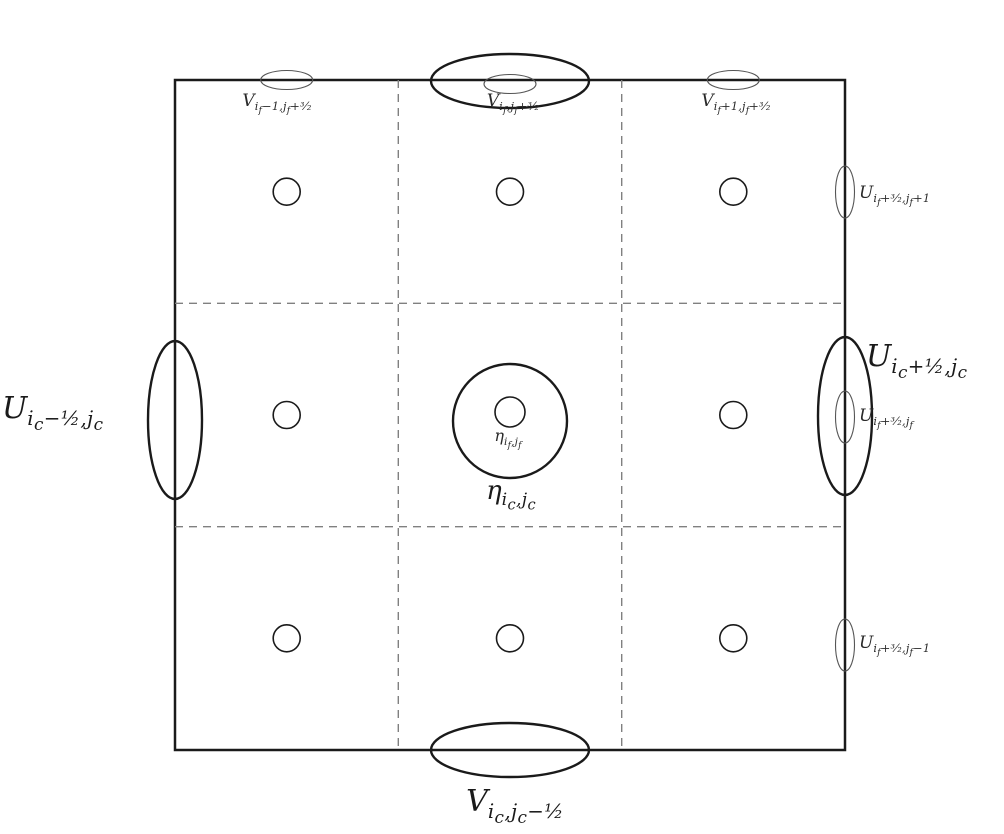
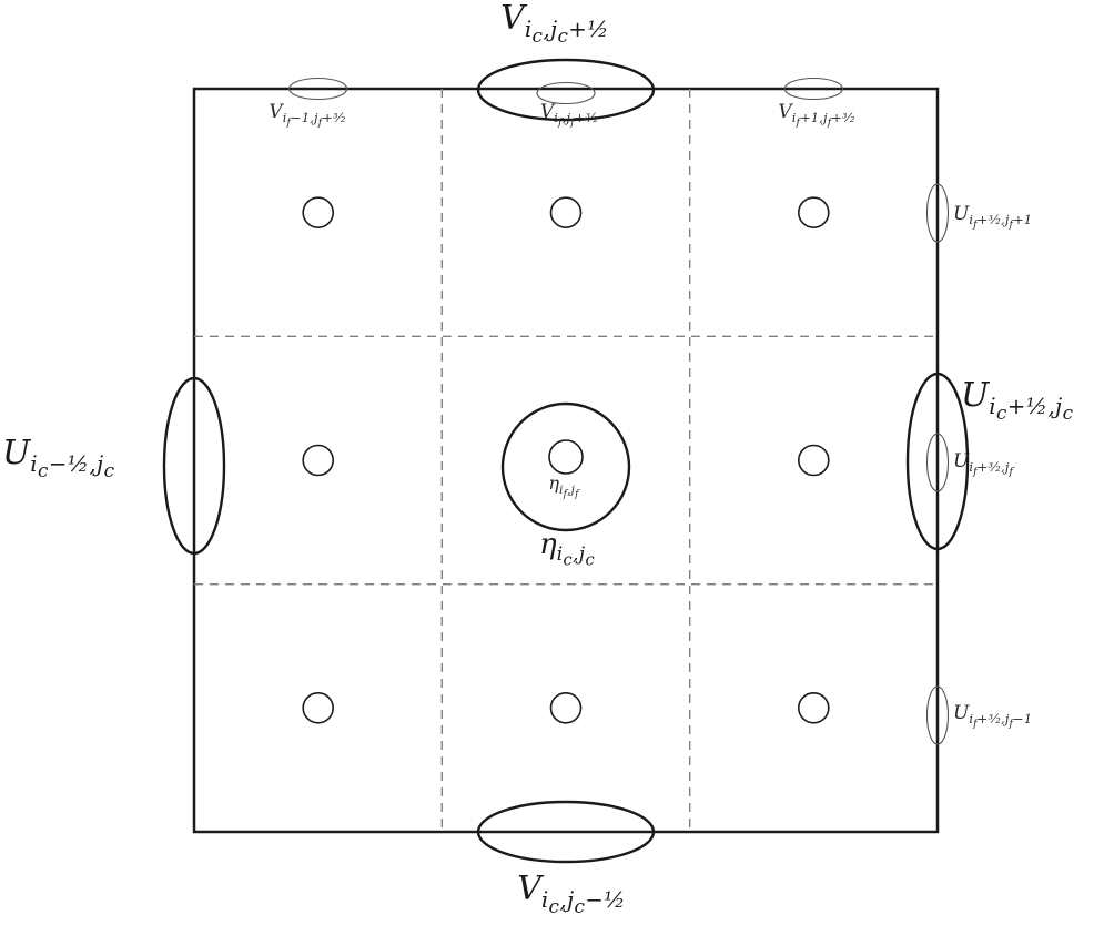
+ Vic,jc+½
  Vif−1,jf+³⁄₂
  Vif,jf+³⁄₂
  Vif+1,jf+³⁄₂
  Uif+³⁄₂,jf+1
  Uic+½,jc
  Uif+³⁄₂,jf
  Uif+³⁄₂,jf−1
  Uic−½,jc
  Vic,jc−½
  ηif,jf
  ηic,jc
